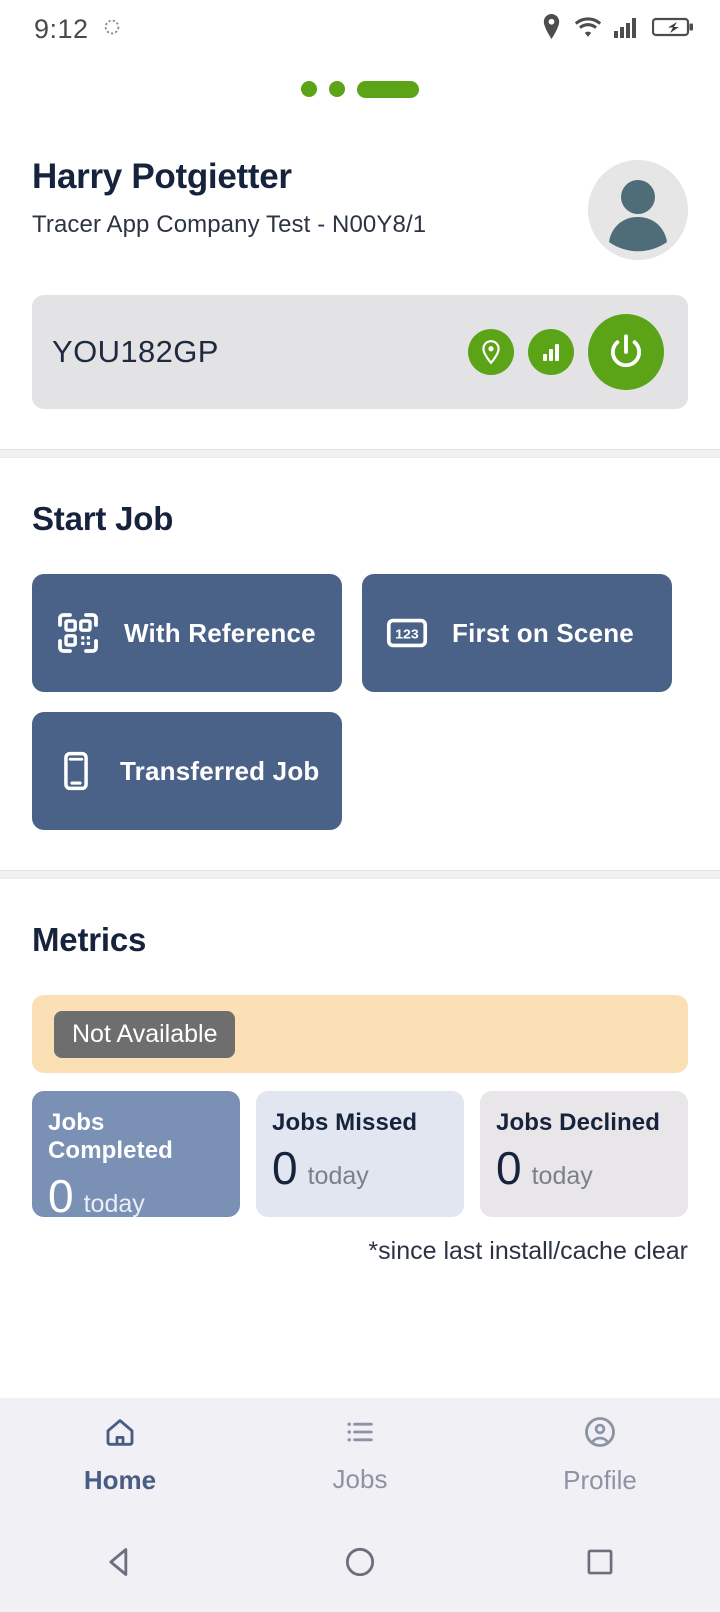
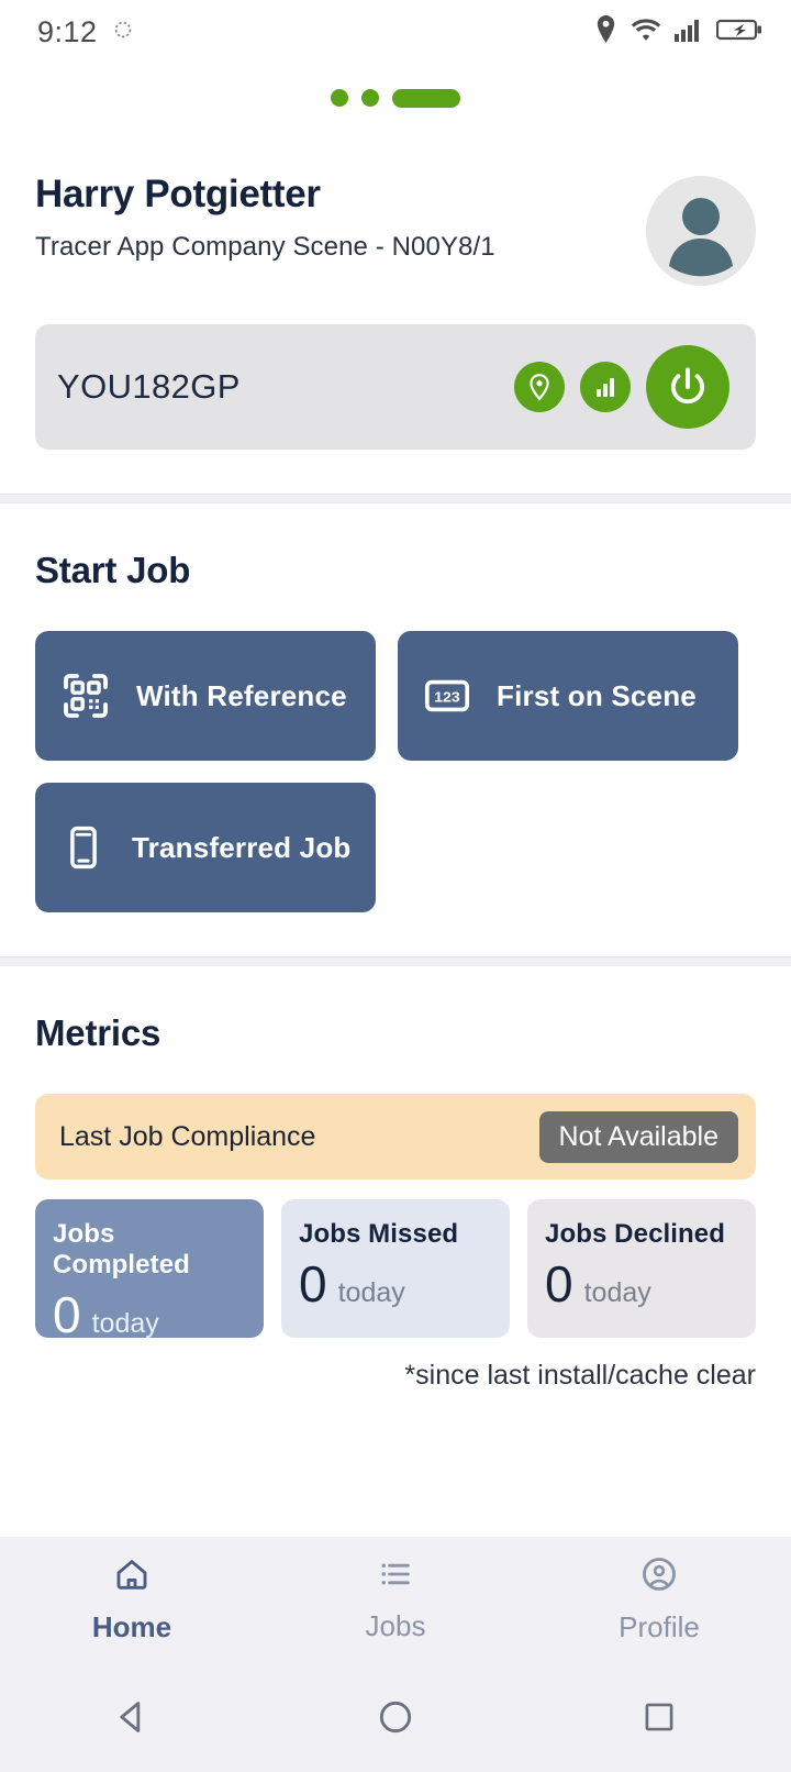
  9:12
  Harry Potgietter
- Tracer App Company Test - N00Y8/1
+ Tracer App Company Scene - N00Y8/1
  YOU182GP
  Start Job
  With Reference
  123
  First on Scene
  Transferred Job
  Metrics
+ Last Job Compliance
  Not Available
  Jobs Completed
  0
  today
  Jobs Missed
  0
  today
  Jobs Declined
  0
  today
  *since last install/cache clear
  Home
  Jobs
  Profile
